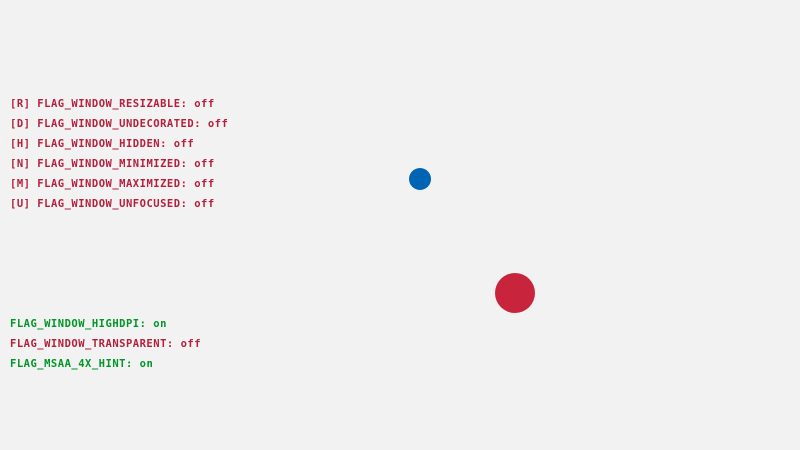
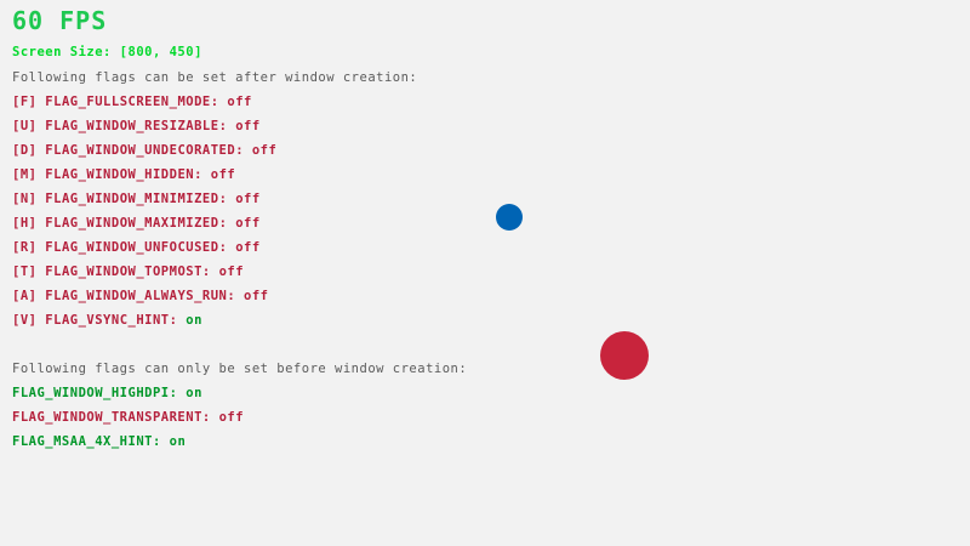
+ 60 FPS
+ Screen Size: [800, 450]
+ Following flags can be set after window creation:
+ [F] FLAG_FULLSCREEN_MODE: off
- [R] FLAG_WINDOW_RESIZABLE: off
+ [U] FLAG_WINDOW_RESIZABLE: off
  [D] FLAG_WINDOW_UNDECORATED: off
- [H] FLAG_WINDOW_HIDDEN: off
+ [M] FLAG_WINDOW_HIDDEN: off
  [N] FLAG_WINDOW_MINIMIZED: off
- [M] FLAG_WINDOW_MAXIMIZED: off
+ [H] FLAG_WINDOW_MAXIMIZED: off
- [U] FLAG_WINDOW_UNFOCUSED: off
+ [R] FLAG_WINDOW_UNFOCUSED: off
+ [T] FLAG_WINDOW_TOPMOST: off
+ [A] FLAG_WINDOW_ALWAYS_RUN: off
+ [V] FLAG_VSYNC_HINT: on
+ Following flags can only be set before window creation:
  FLAG_WINDOW_HIGHDPI: on
  FLAG_WINDOW_TRANSPARENT: off
  FLAG_MSAA_4X_HINT: on
